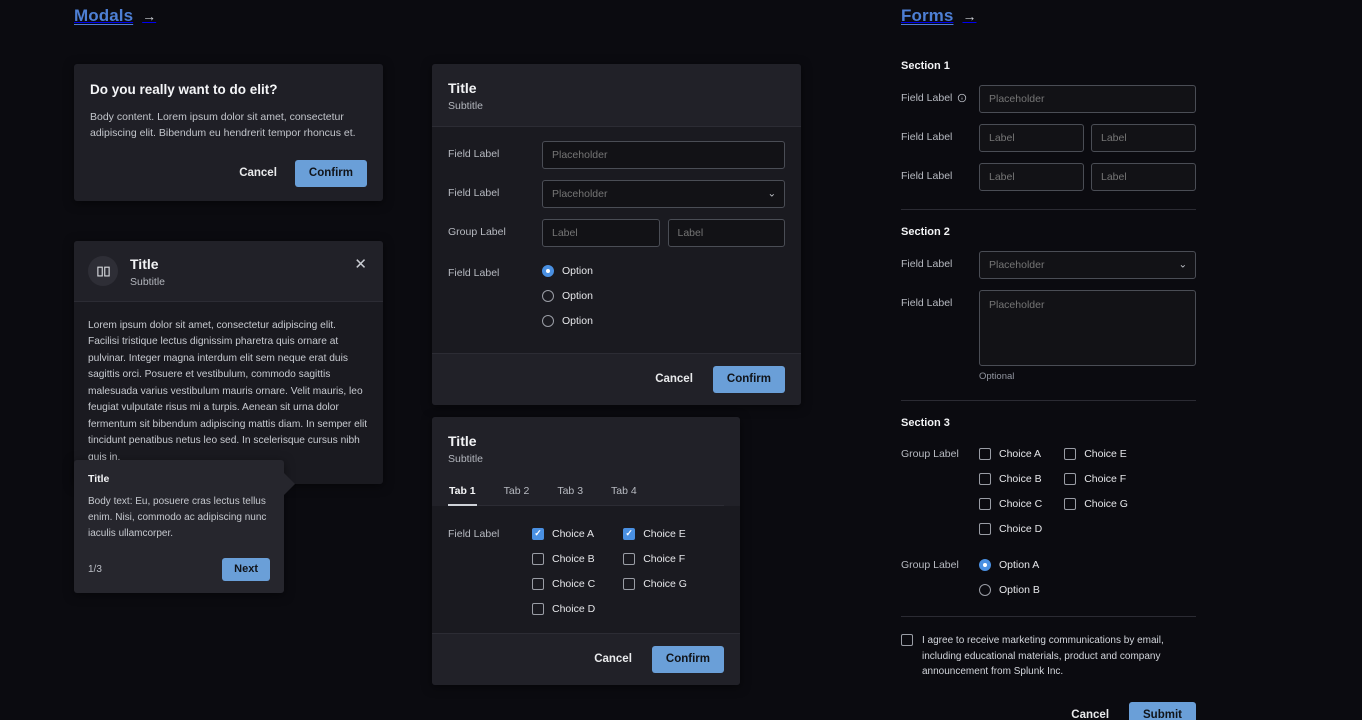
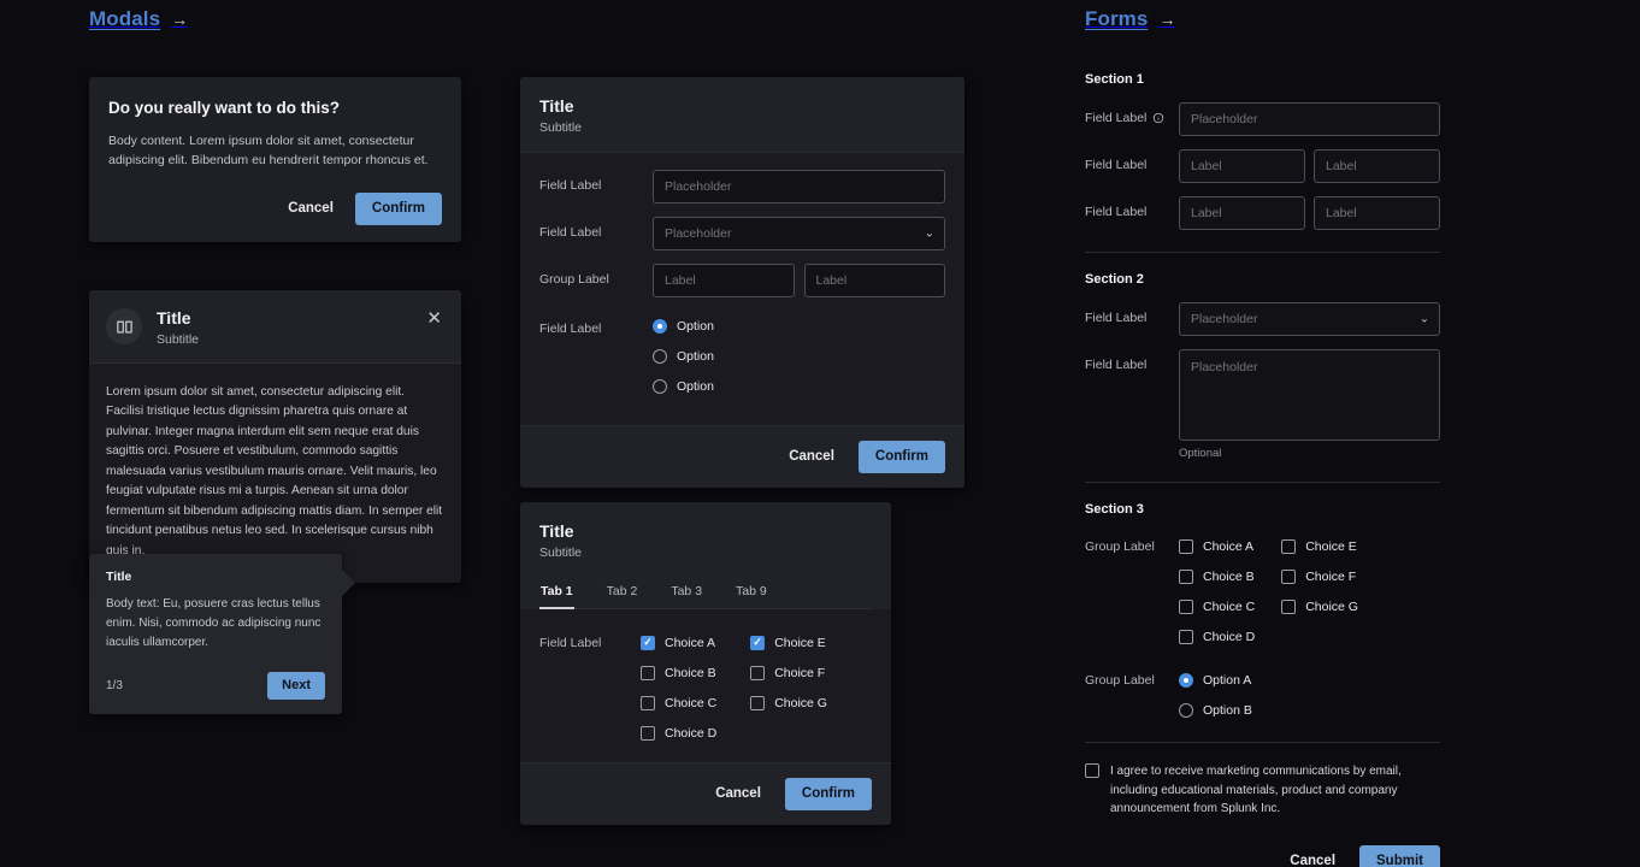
  Modals
  →
- Do you really want to do elit?
+ Do you really want to do this?
  Body content. Lorem ipsum dolor sit amet, consectetur adipiscing elit. Bibendum eu hendrerit tempor rhoncus et.
  Cancel
  Confirm
  Title
  Subtitle
  ✕
  Lorem ipsum dolor sit amet, consectetur adipiscing elit. Facilisi tristique lectus dignissim pharetra quis ornare at pulvinar. Integer magna interdum elit sem neque erat duis sagittis orci. Posuere et vestibulum, commodo sagittis malesuada varius vestibulum mauris ornare. Velit mauris, leo feugiat vulputate risus mi a turpis. Aenean sit urna dolor fermentum sit bibendum adipiscing mattis diam. In semper elit tincidunt penatibus netus leo sed. In scelerisque cursus nibh quis in.
  Title
  Body text: Eu, posuere cras lectus tellus enim. Nisi, commodo ac adipiscing nunc iaculis ullamcorper.
  1/3
  Next
  Title
  Subtitle
  Field Label
  Placeholder
  Field Label
  Placeholder
  ⌄
  Group Label
  Label
  Label
  Field Label
  Option
  Option
  Option
  Cancel
  Confirm
  Title
  Subtitle
  Tab 1
  Tab 2
  Tab 3
- Tab 4
+ Tab 9
  Field Label
  Choice A
  Choice B
  Choice C
  Choice D
  Choice E
  Choice F
  Choice G
  Cancel
  Confirm
  Forms
  →
  Section 1
  Field Label
  Placeholder
  Field Label
  Label
  Label
  Field Label
  Label
  Label
  Section 2
  Field Label
  Placeholder
  ⌄
  Field Label
  Placeholder
  Optional
  Section 3
  Group Label
  Choice A
  Choice B
  Choice C
  Choice D
  Choice E
  Choice F
  Choice G
  Group Label
  Option A
  Option B
  I agree to receive marketing communications by email, including educational materials, product and company announcement from Splunk Inc.
  Cancel
  Submit
